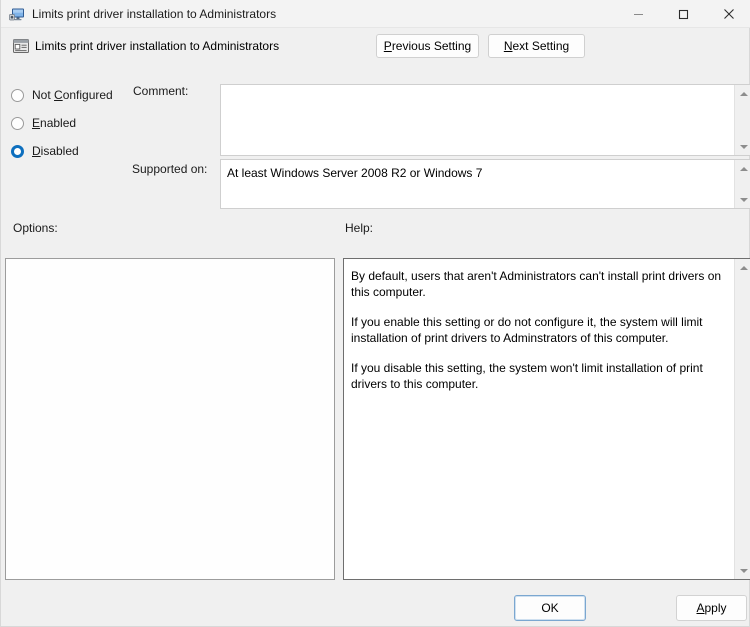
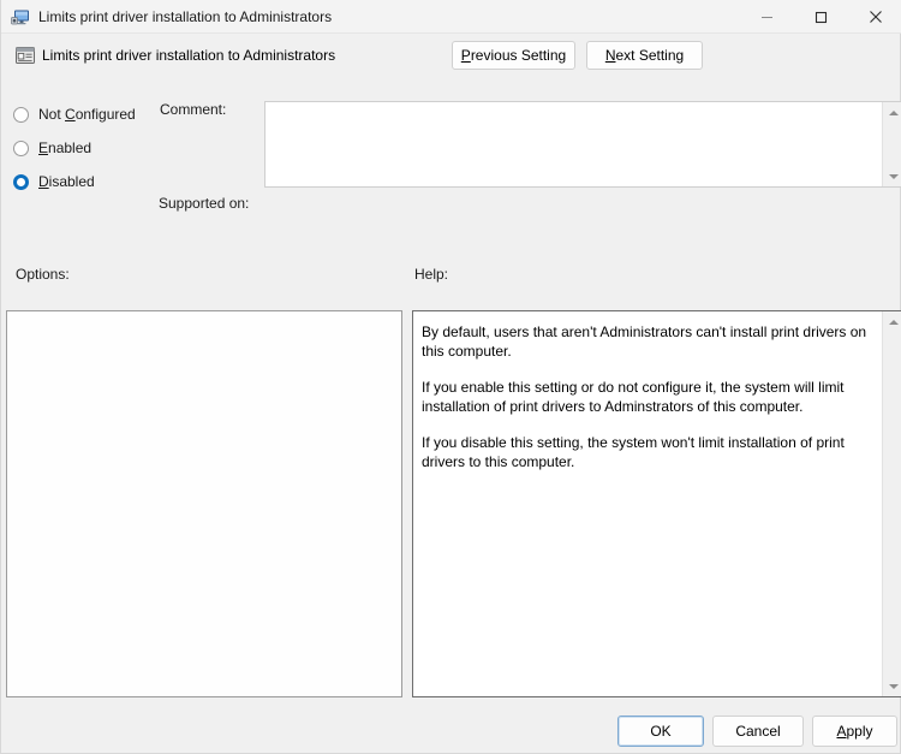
  Limits print driver installation to Administrators
  Limits print driver installation to Administrators
  P
  revious Setting
  N
  ext Setting
  Not Configured
  Enabled
  Disabled
  Comment:
  Supported on:
- At least Windows Server 2008 R2 or Windows 7
  Options:
  Help:
  By default, users that aren't Administrators can't install print drivers on this computer.
  If you enable this setting or do not configure it, the system will limit installation of print drivers to Adminstrators of this computer.
  If you disable this setting, the system won't limit installation of print drivers to this computer.
  OK
+ Cancel
  A
  pply
